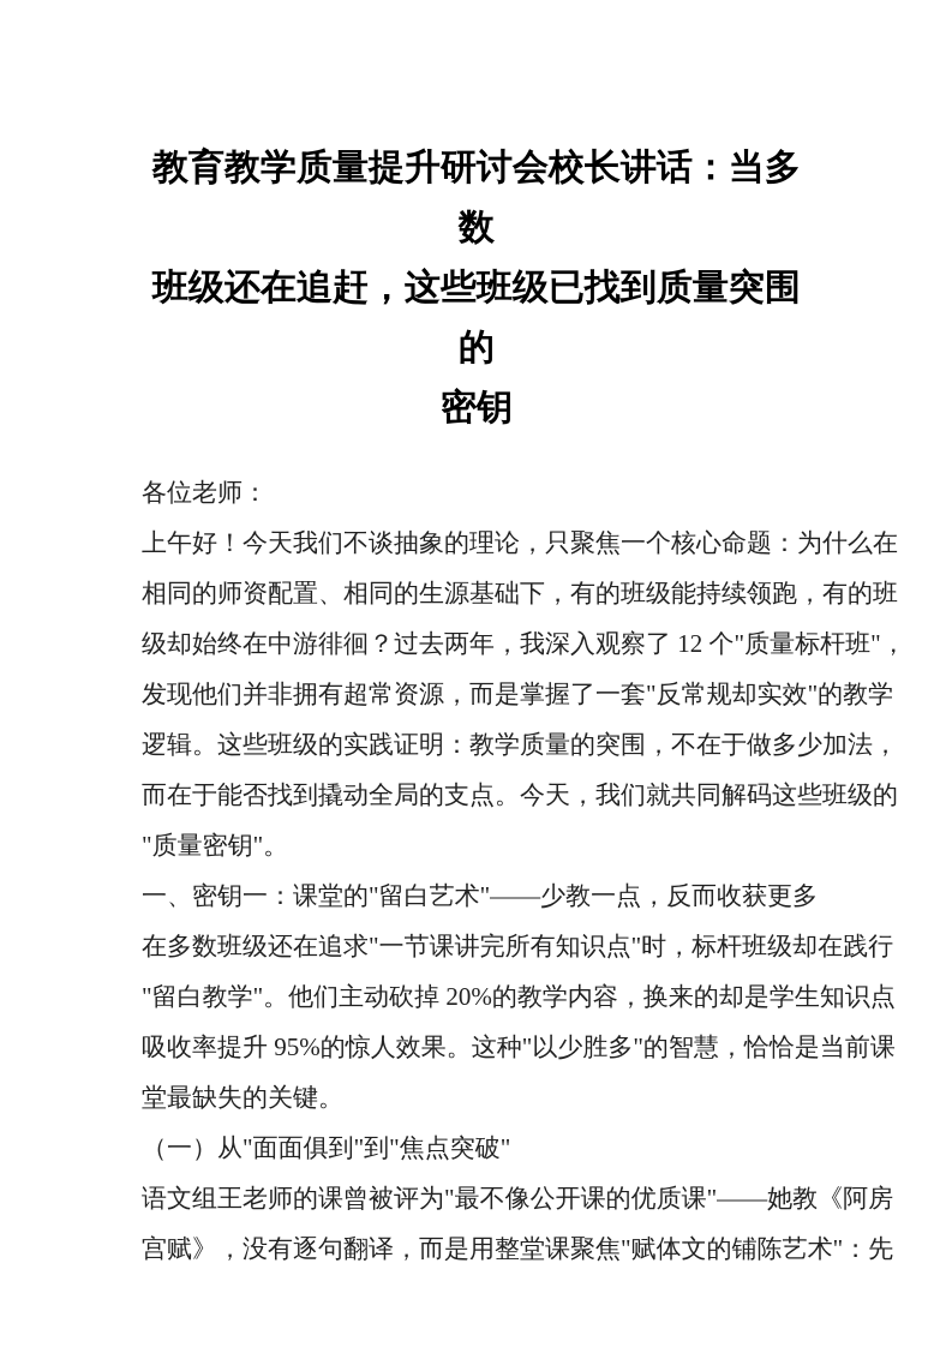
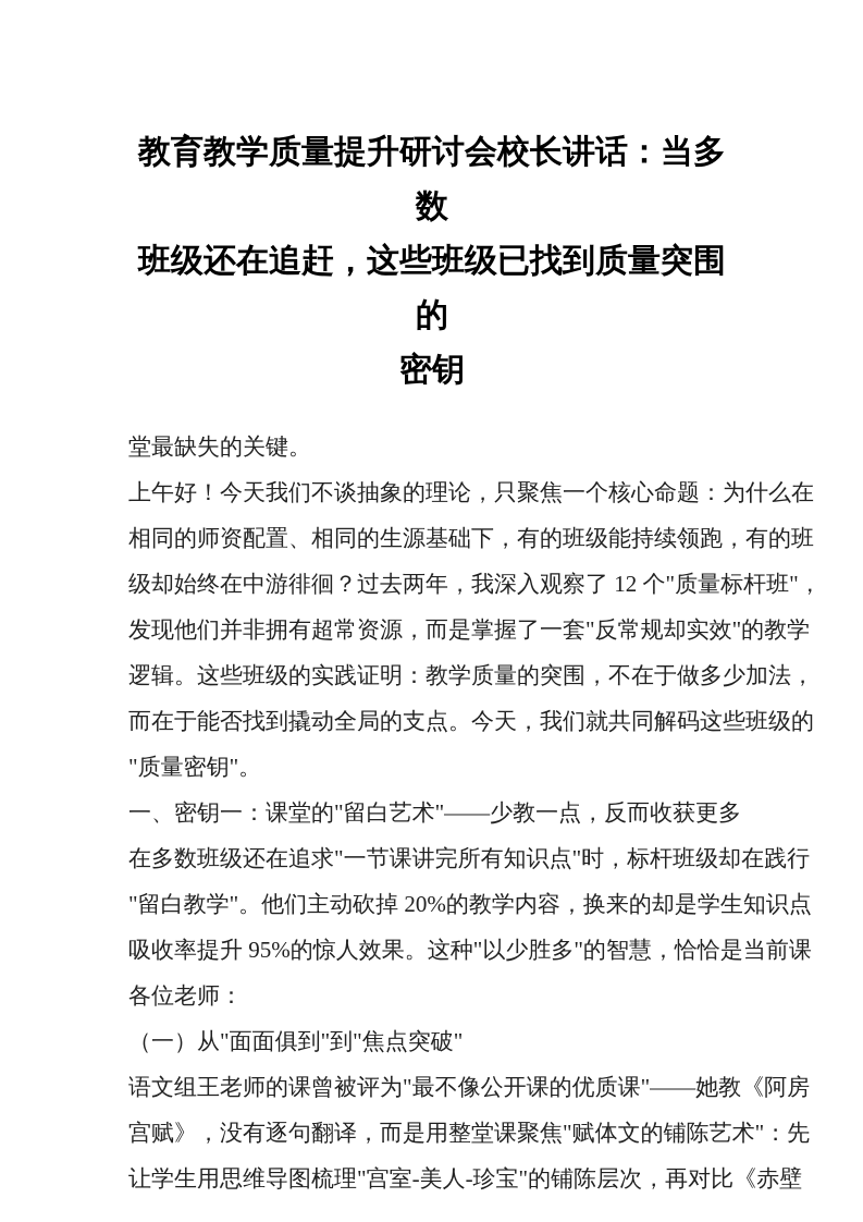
  教育教学质量提升研讨会校长讲话：当多数
  班级还在追赶，这些班级已找到质量突围的
  密钥
- 各位老师：
+ 堂最缺失的关键。
  上午好！今天我们不谈抽象的理论，只聚焦一个核心命题：为什么在
  相同的师资配置、相同的生源基础下，有的班级能持续领跑，有的班
  级却始终在中游徘徊？过去两年，我深入观察了 12 个"质量标杆班"，
  发现他们并非拥有超常资源，而是掌握了一套"反常规却实效"的教学
  逻辑。这些班级的实践证明：教学质量的突围，不在于做多少加法，
  而在于能否找到撬动全局的支点。今天，我们就共同解码这些班级的
  "质量密钥"。
  一、密钥一：课堂的"留白艺术"——少教一点，反而收获更多
  在多数班级还在追求"一节课讲完所有知识点"时，标杆班级却在践行
  "留白教学"。他们主动砍掉 20%的教学内容，换来的却是学生知识点
  吸收率提升 95%的惊人效果。这种"以少胜多"的智慧，恰恰是当前课
- 堂最缺失的关键。
+ 各位老师：
  （一）从"面面俱到"到"焦点突破"
  语文组王老师的课曾被评为"最不像公开课的优质课"——她教《阿房
  宫赋》，没有逐句翻译，而是用整堂课聚焦"赋体文的铺陈艺术"：先
+ 让学生用思维导图梳理"宫室-美人-珍宝"的铺陈层次，再对比《赤壁
